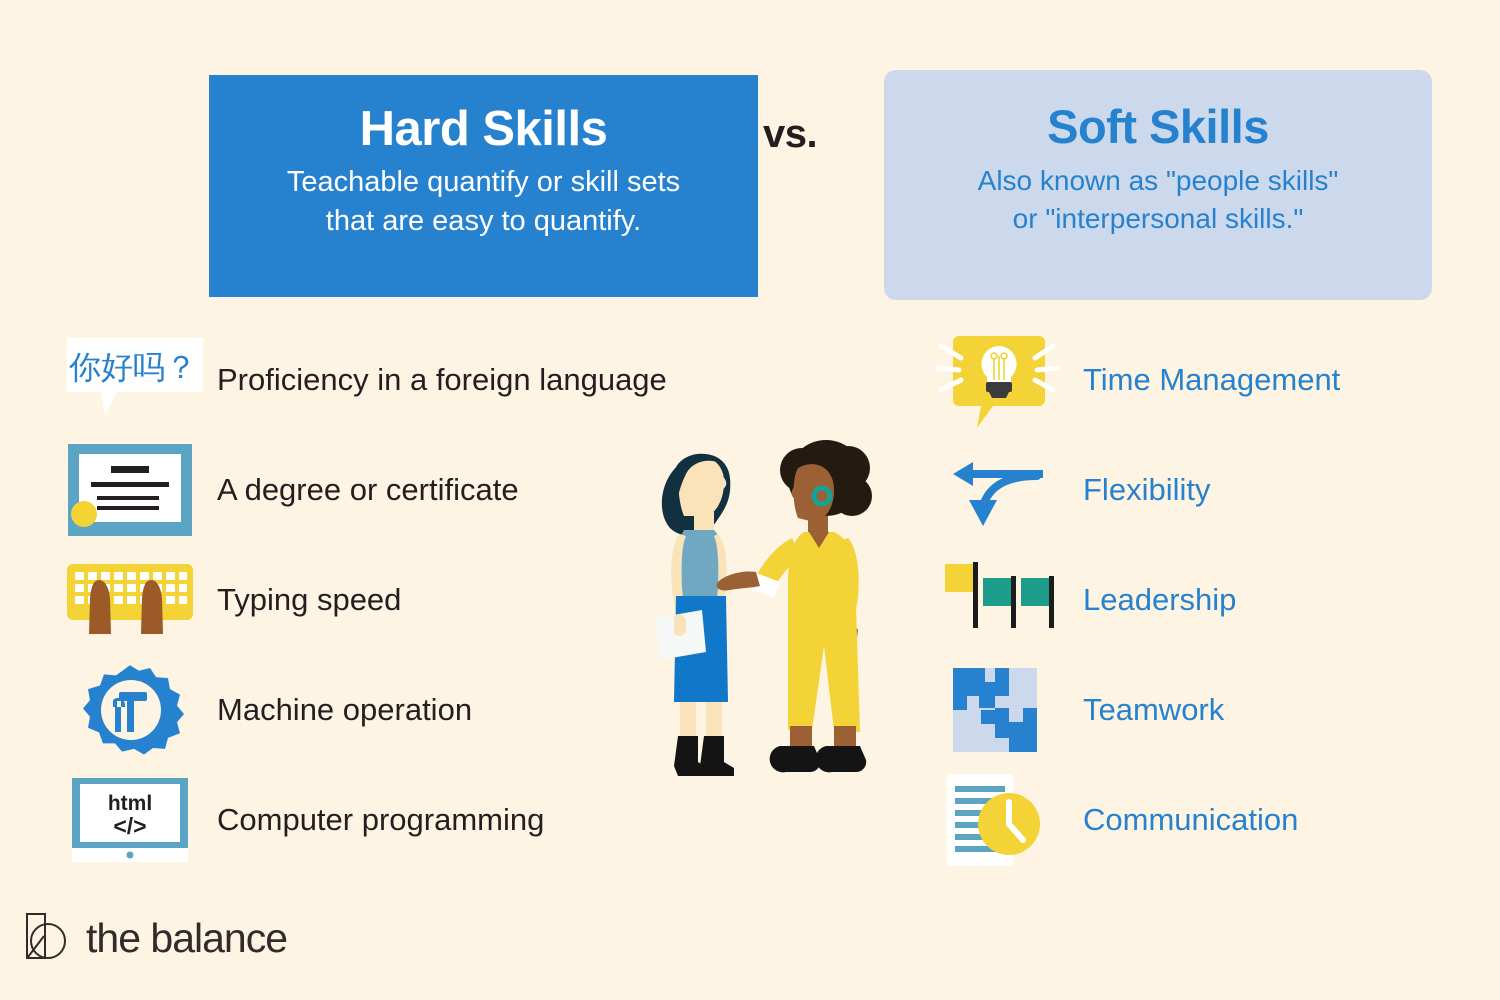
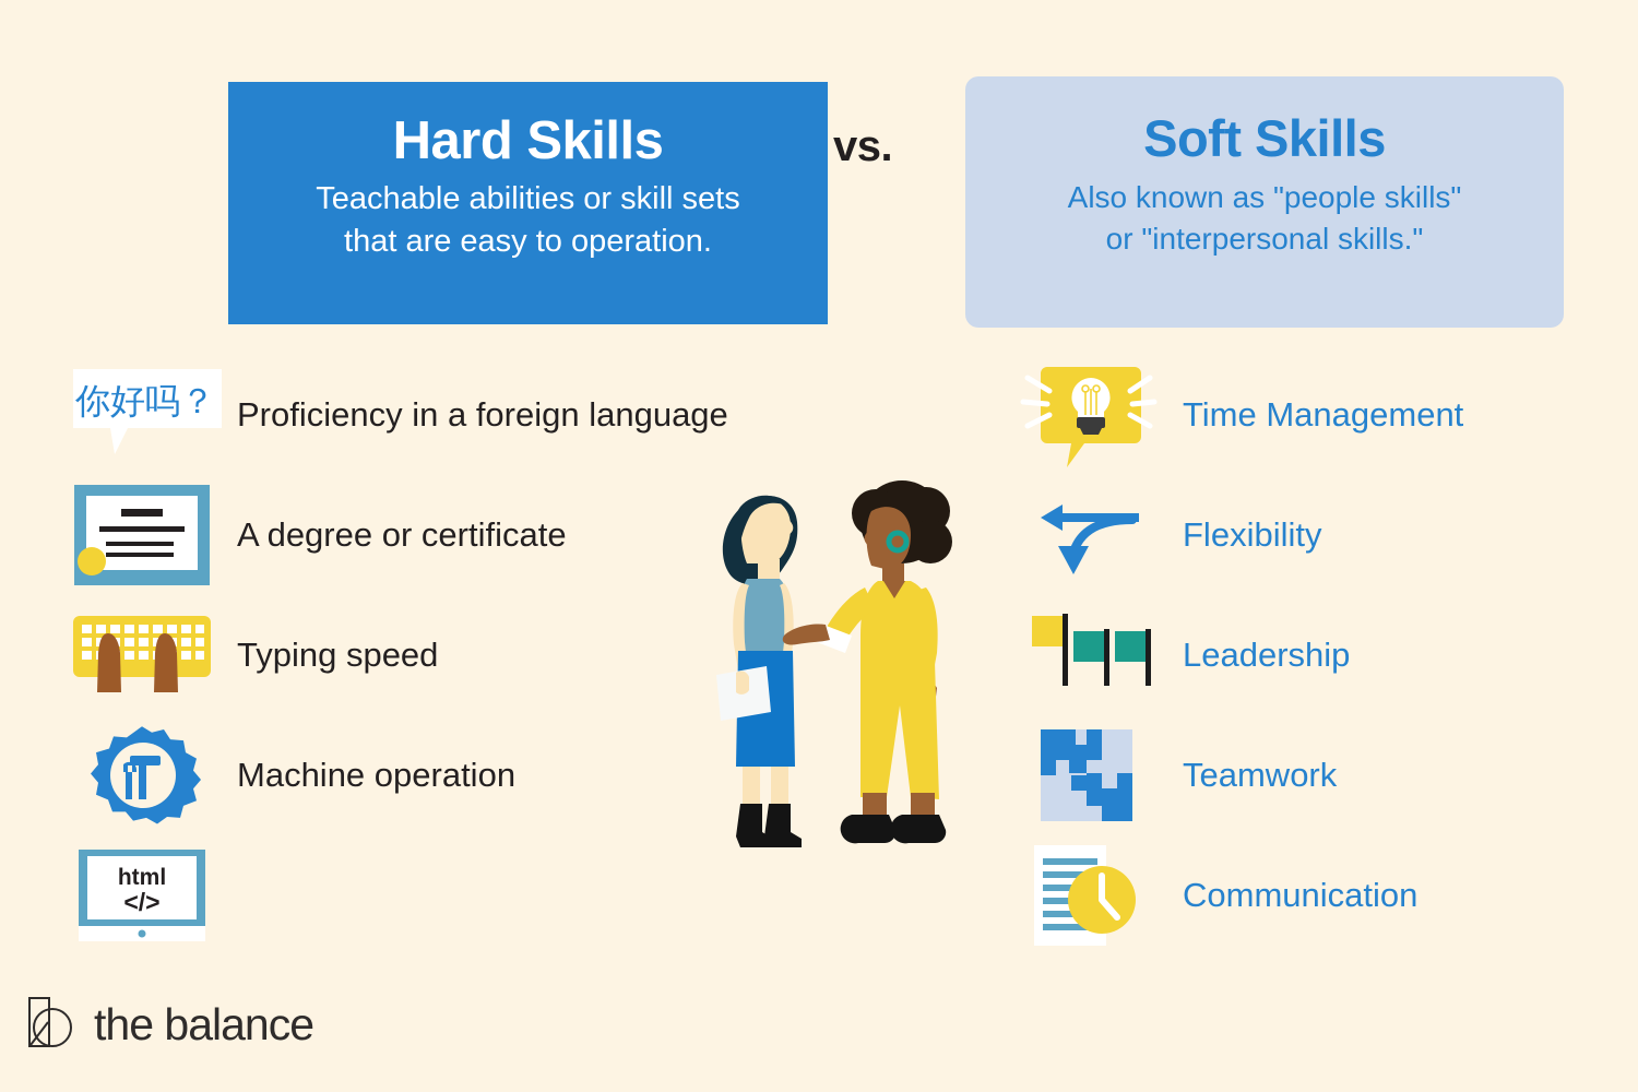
  Hard Skills
- Teachable quantify or skill sets
+ Teachable abilities or skill sets
- that are easy to quantify.
+ that are easy to operation.
  vs.
  Soft Skills
  Also known as "people skills"
  or "interpersonal skills."
  你好吗？
  Proficiency in a foreign language
  A degree or certificate
  Typing speed
  Machine operation
  html
  </>
- Computer programming
  Time Management
  Flexibility
  Leadership
  Teamwork
  Communication
  the balance
